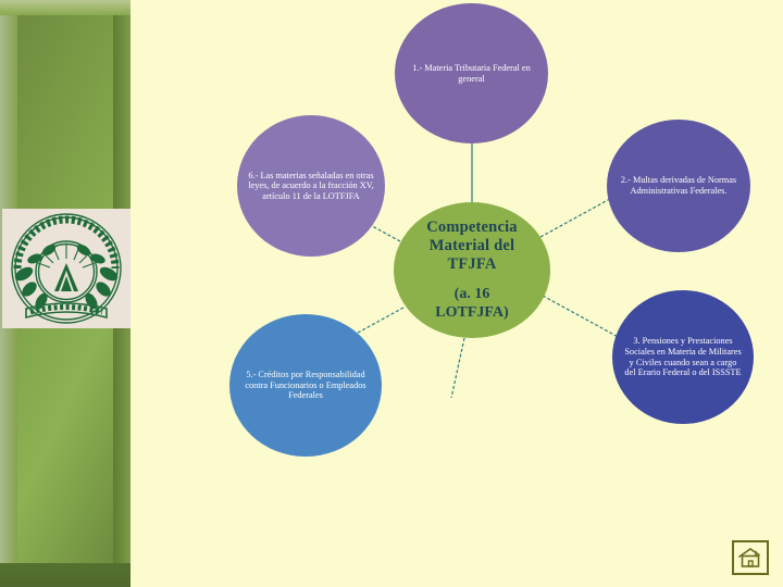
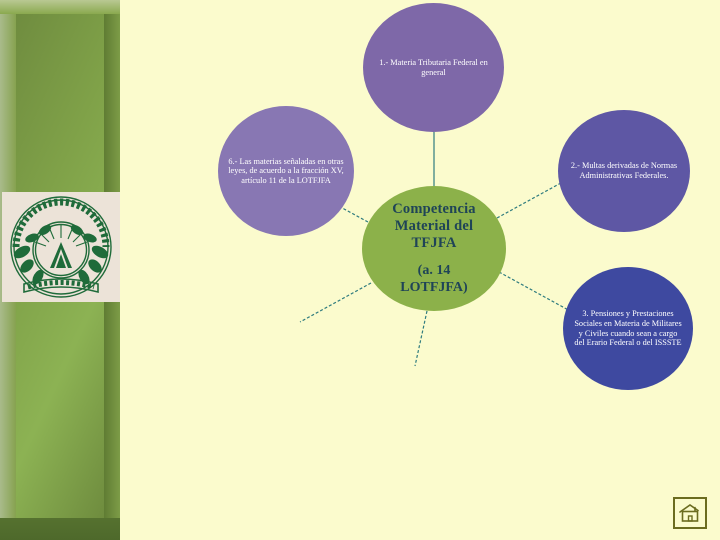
  1.- Materia Tributaria Federal en general
  2.- Multas derivadas de Normas Administrativas Federales.
  3. Pensiones y Prestaciones Sociales en Materia de Militares y Civiles cuando sean a cargo del Erario Federal o del ISSSTE
- 5.- Créditos por Responsabilidad contra Funcionarios o Empleados Federales
  6.- Las materias señaladas en otras leyes, de acuerdo a la fracción XV, artículo 11 de la LOTFJFA
  Competencia
  Material del
  TFJFA
- (a. 16
+ (a. 14
  LOTFJFA)
